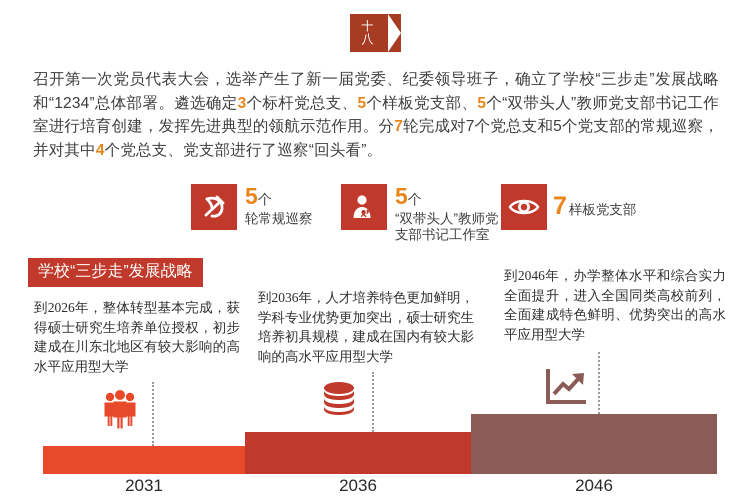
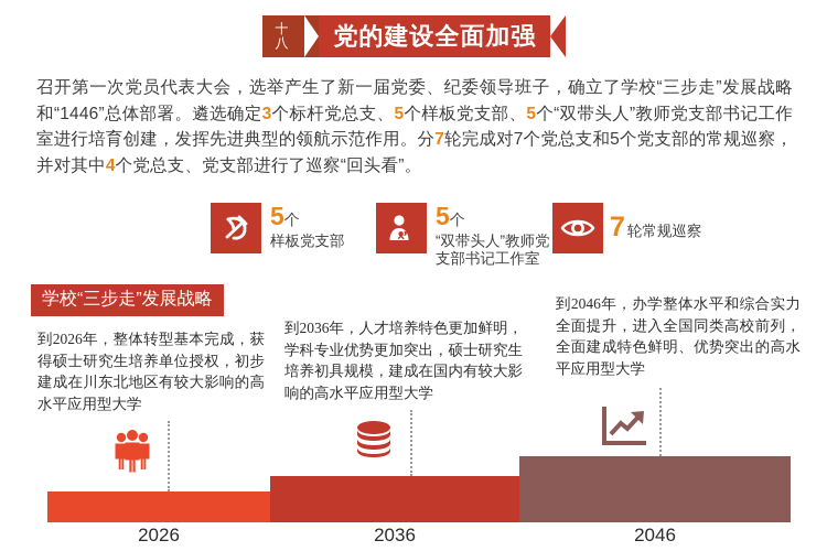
  十
  八
+ 党的建设全面加强
- 召开第一次党员代表大会，选举产生了新一届党委、纪委领导班子，确立了学校“三步走”发展战略和“1234”总体部署。遴选确定3个标杆党总支、5个样板党支部、5个“双带头人”教师党支部书记工作室进行培育创建，发挥先进典型的领航示范作用。分7轮完成对7个党总支和5个党支部的常规巡察，并对其中4个党总支、党支部进行了巡察“回头看”。
+ 召开第一次党员代表大会，选举产生了新一届党委、纪委领导班子，确立了学校“三步走”发展战略和“1446”总体部署。遴选确定3个标杆党总支、5个样板党支部、5个“双带头人”教师党支部书记工作室进行培育创建，发挥先进典型的领航示范作用。分7轮完成对7个党总支和5个党支部的常规巡察，并对其中4个党总支、党支部进行了巡察“回头看”。
  5个
- 轮常规巡察
+ 样板党支部
  5个
  “双带头人”教师党
  支部书记工作室
  7
- 样板党支部
+ 轮常规巡察
  学校“三步走”发展战略
  到2026年，整体转型基本完成，获得硕士研究生培养单位授权，初步建成在川东北地区有较大影响的高水平应用型大学
  到2036年，人才培养特色更加鲜明，学科专业优势更加突出，硕士研究生培养初具规模，建成在国内有较大影响的高水平应用型大学
  到2046年，办学整体水平和综合实力全面提升，进入全国同类高校前列，全面建成特色鲜明、优势突出的高水平应用型大学
- 2031
+ 2026
  2036
  2046
